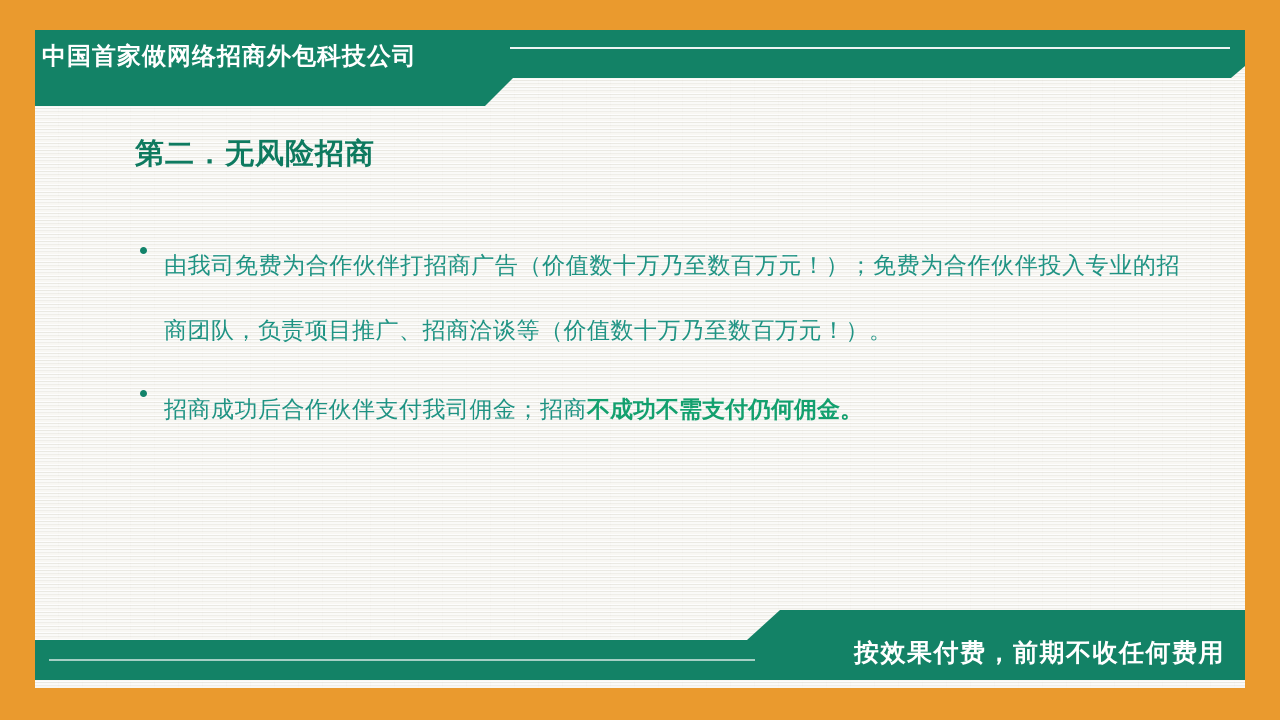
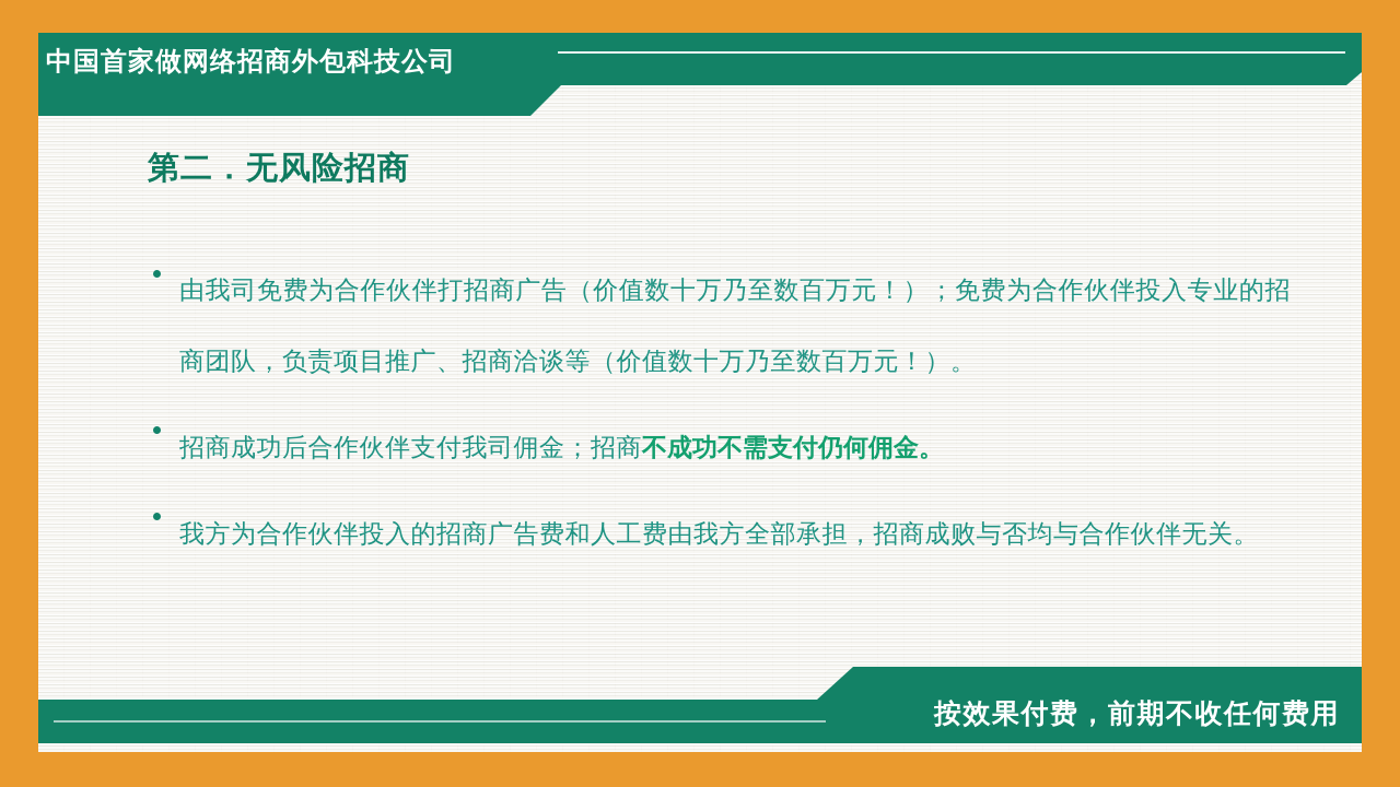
  中国首家做网络招商外包科技公司
  第二．无风险招商
  由我司免费为合作伙伴打招商广告（价值数十万乃至数百万元！）；免费为合作伙伴投入专业的招商团队，负责项目推广、招商洽谈等（价值数十万乃至数百万元！）。
  招商成功后合作伙伴支付我司佣金；招商不成功不需支付仍何佣金。
+ 我方为合作伙伴投入的招商广告费和人工费由我方全部承担，招商成败与否均与合作伙伴无关。
  按效果付费，前期不收任何费用
